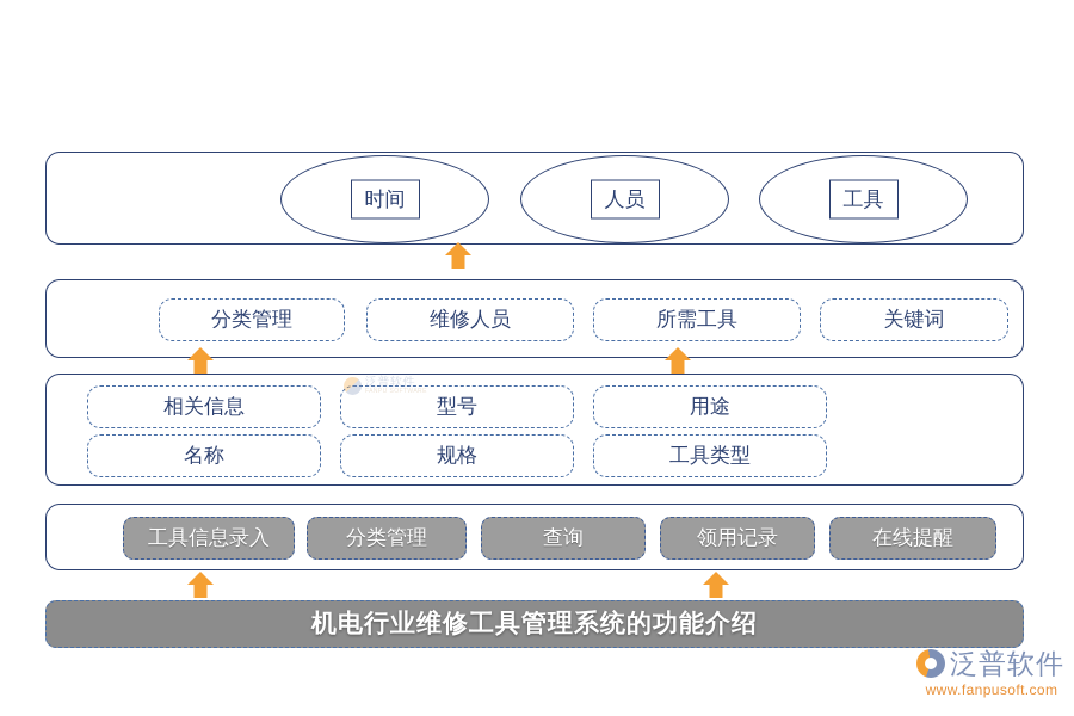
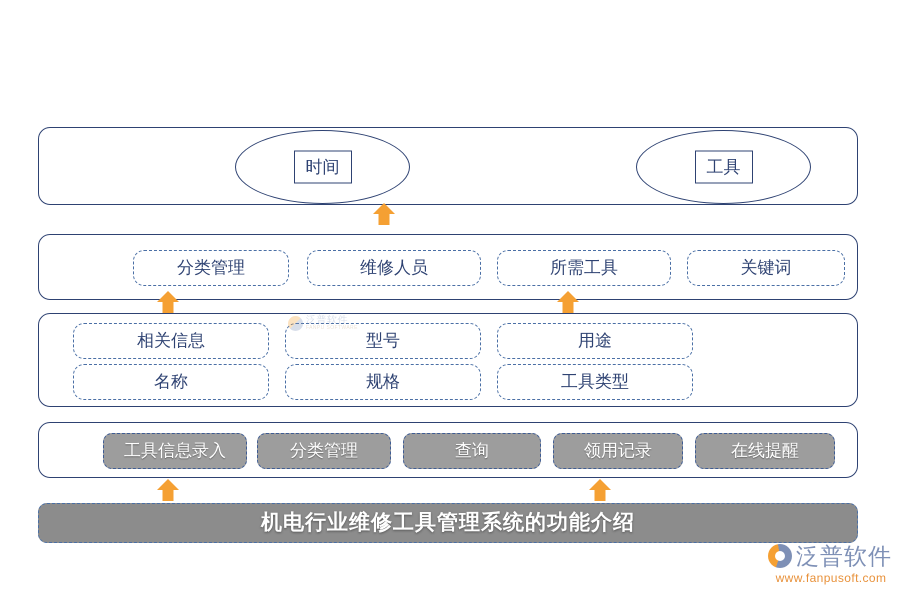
  时间
- 人员
  工具
  分类管理
  维修人员
  所需工具
  关键词
  相关信息
  型号
  用途
  名称
  规格
  工具类型
  泛普软件
  工具信息录入
  分类管理
  查询
  领用记录
  在线提醒
  机电行业维修工具管理系统的功能介绍
  泛普软件
  www.fanpusoft.com
